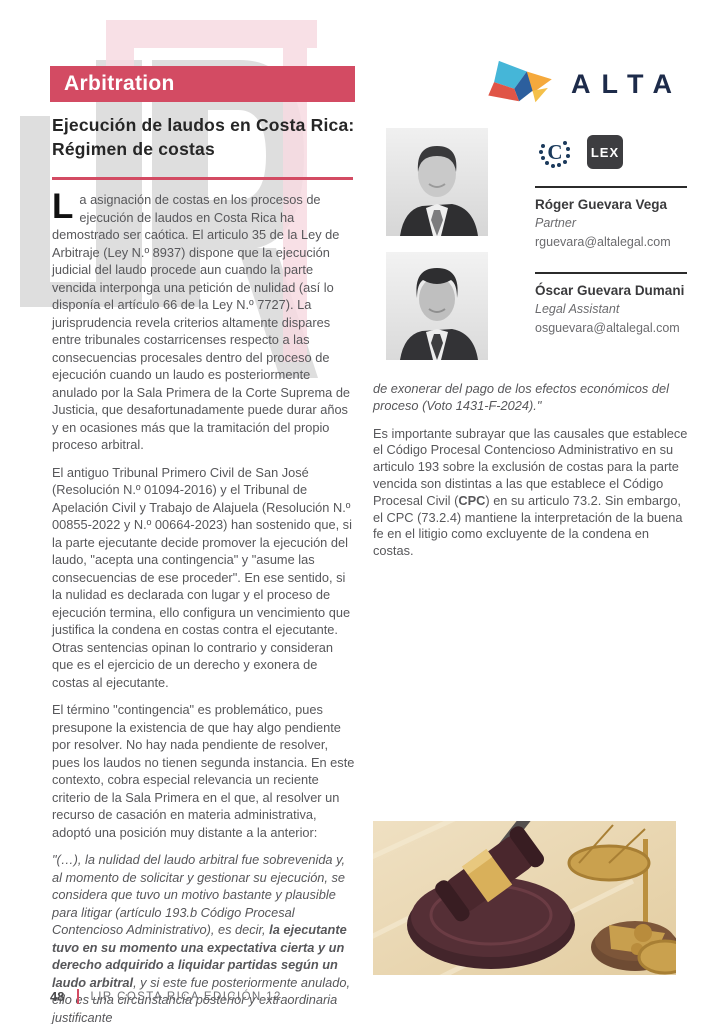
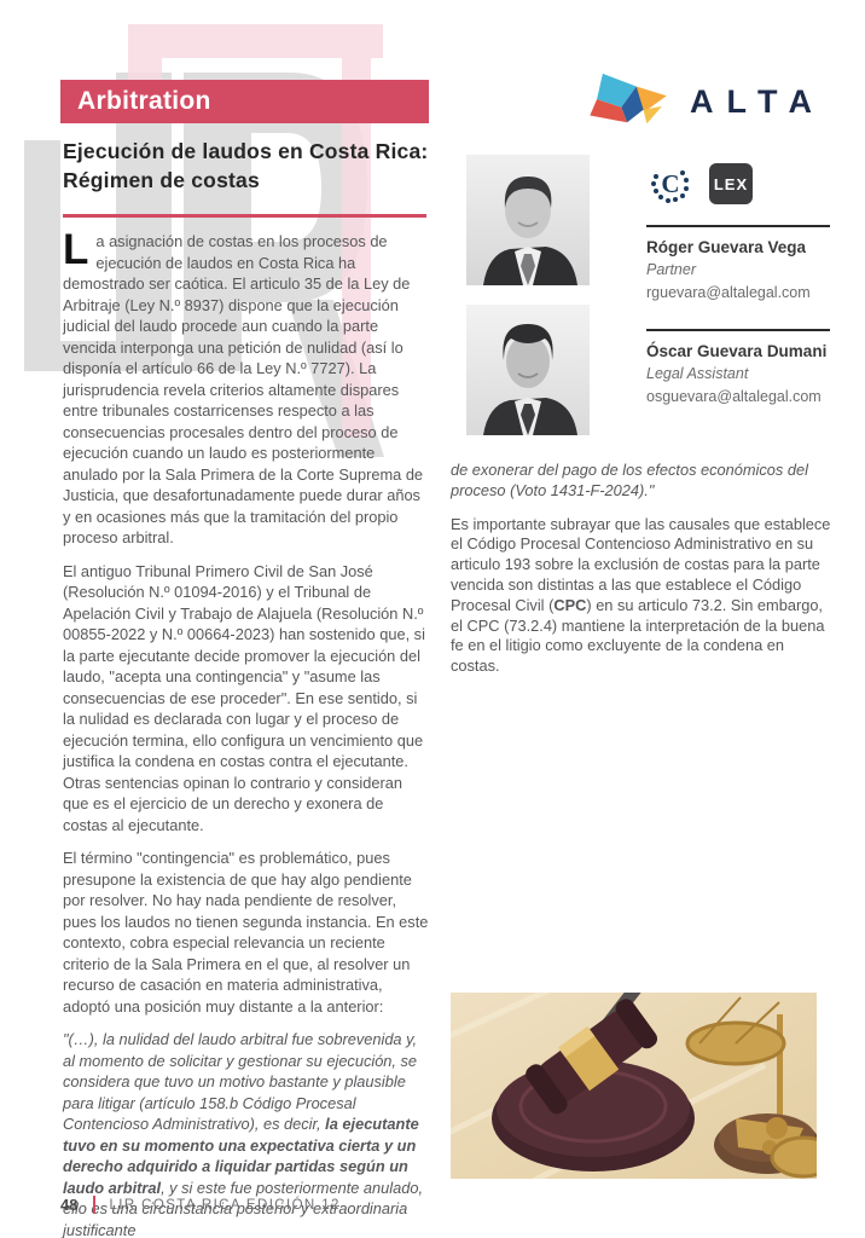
  Arbitration
  Ejecución de laudos en Costa Rica: Régimen de costas
  ALTA
  C
  LEX
  Róger Guevara Vega
  Partner
  rguevara@altalegal.com
  Óscar Guevara Dumani
  Legal Assistant
  osguevara@altalegal.com
  L
  a asignación de costas en los procesos de ejecución de laudos en Costa Rica ha demostrado ser caótica. El articulo 35 de la Ley de Arbitraje (Ley N.º 8937) dispone que la ejecución judicial del laudo procede aun cuando la parte vencida interponga una petición de nulidad (así lo disponía el artículo 66 de la Ley N.º 7727). La jurisprudencia revela criterios altamente dispares entre tribunales costarricenses respecto a las consecuencias procesales dentro del proceso de ejecución cuando un laudo es posteriormente anulado por la Sala Primera de la Corte Suprema de Justicia, que desafortunadamente puede durar años y en ocasiones más que la tramitación del propio proceso arbitral.
  El antiguo Tribunal Primero Civil de San José (Resolución N.º 01094-2016) y el Tribunal de Apelación Civil y Trabajo de Alajuela (Resolución N.º 00855-2022 y N.º 00664-2023) han sostenido que, si la parte ejecutante decide promover la ejecución del laudo, "acepta una contingencia" y "asume las consecuencias de ese proceder". En ese sentido, si la nulidad es declarada con lugar y el proceso de ejecución termina, ello configura un vencimiento que justifica la condena en costas contra el ejecutante. Otras sentencias opinan lo contrario y consideran que es el ejercicio de un derecho y exonera de costas al ejecutante.
  El término "contingencia" es problemático, pues presupone la existencia de que hay algo pendiente por resolver. No hay nada pendiente de resolver, pues los laudos no tienen segunda instancia. En este contexto, cobra especial relevancia un reciente criterio de la Sala Primera en el que, al resolver un recurso de casación en materia administrativa, adoptó una posición muy distante a la anterior:
- "(…), la nulidad del laudo arbitral fue sobrevenida y, al momento de solicitar y gestionar su ejecución, se considera que tuvo un motivo bastante y plausible para litigar (artículo 193.b Código Procesal Contencioso Administrativo), es decir, la ejecutante tuvo en su momento una expectativa cierta y un derecho adquirido a liquidar partidas según un laudo arbitral, y si este fue posteriormente anulado, ellos una circunstancia posterior y extraordinaria justificante
+ "(…), la nulidad del laudo arbitral fue sobrevenida y, al momento de solicitar y gestionar su ejecución, se considera que tuvo un motivo bastante y plausible para litigar (artículo 158.b Código Procesal Contencioso Administrativo), es decir, la ejecutante tuvo en su momento una expectativa cierta y un derecho adquirido a liquidar partidas según un laudo arbitral, y si este fue posteriormente anulado, ellos una circunstancia posterior y extraordinaria justificante
  de exonerar del pago de los efectos económicos del proceso (Voto 1431-F-2024)."
  Es importante subrayar que las causales que establece el Código Procesal Contencioso Administrativo en su articulo 193 sobre la exclusión de costas para la parte vencida son distintas a las que establece el Código Procesal Civil (CPC) en su articulo 73.2. Sin embargo, el CPC (73.2.4) mantiene la interpretación de la buena fe en el litigio como excluyente de la condena en costas.
  48
  LIR COSTA RICA EDICIÓN 12
